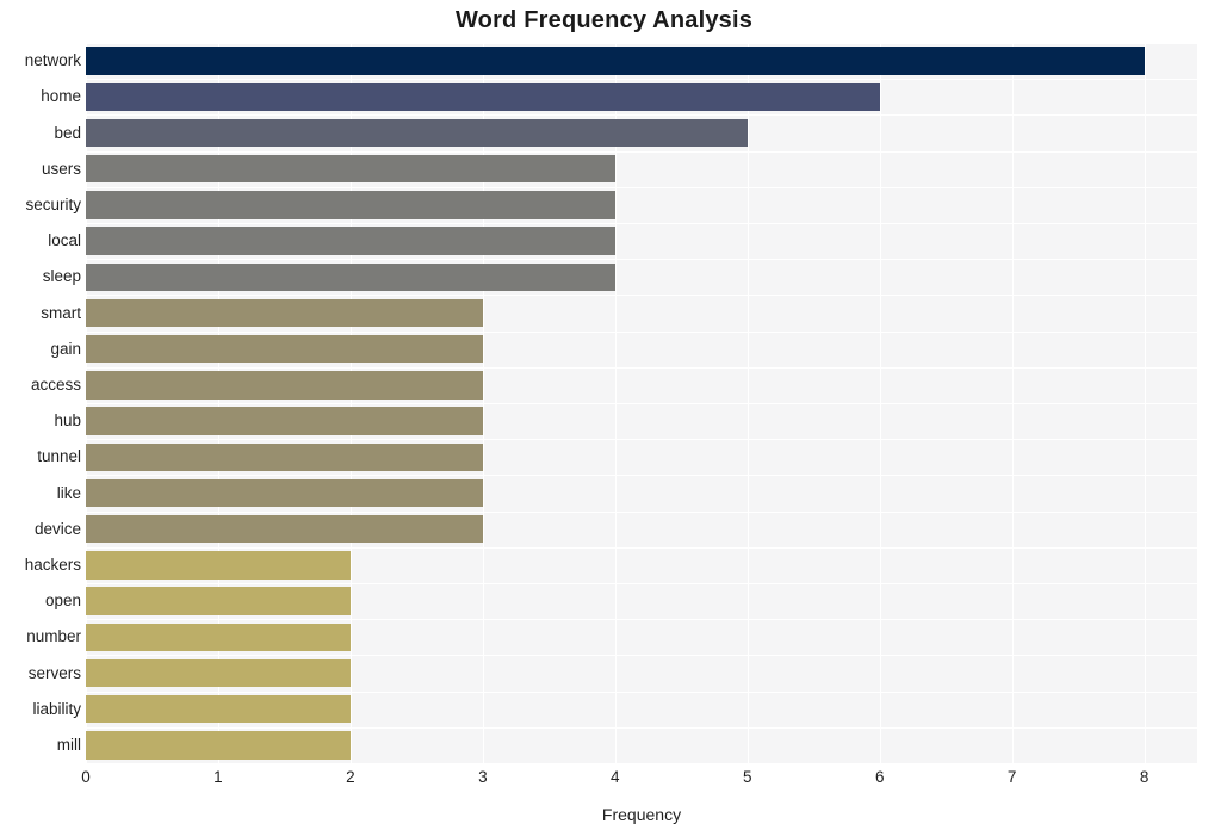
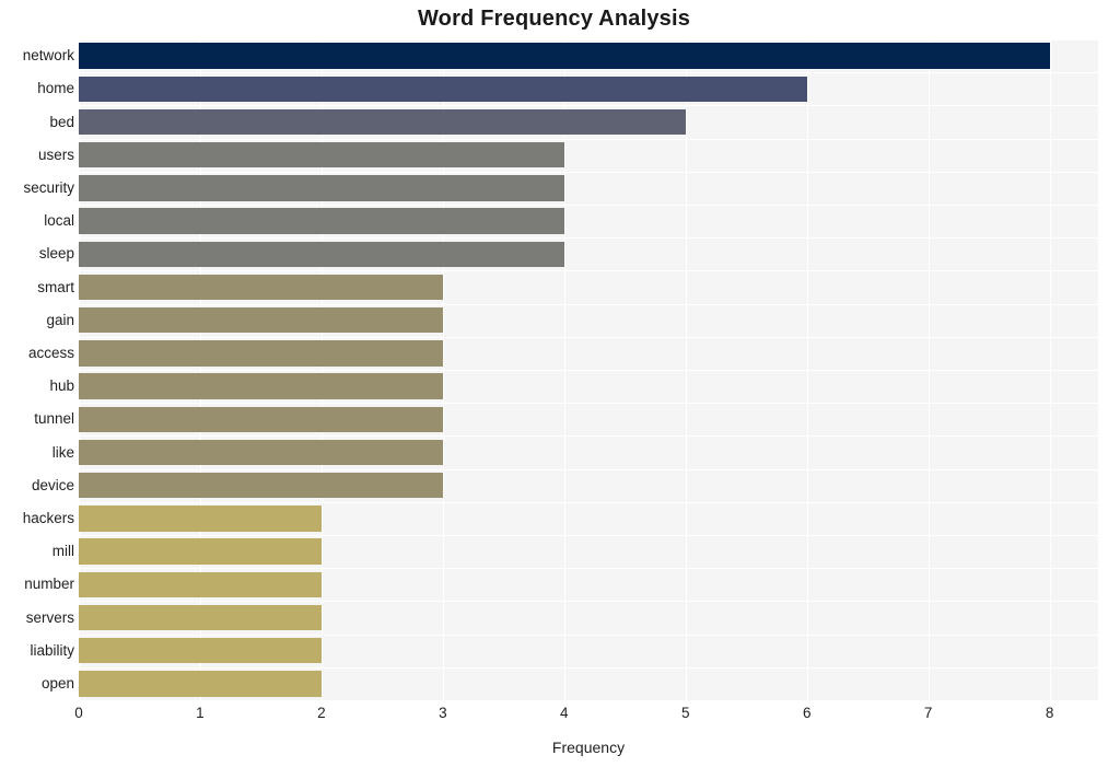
  Word Frequency Analysis
  network
  home
  bed
  users
  security
  local
  sleep
  smart
  gain
  access
  hub
  tunnel
  like
  device
  hackers
- open
+ mill
  number
  servers
  liability
- mill
+ open
  0
  1
  2
  3
  4
  5
  6
  7
  8
  Frequency
